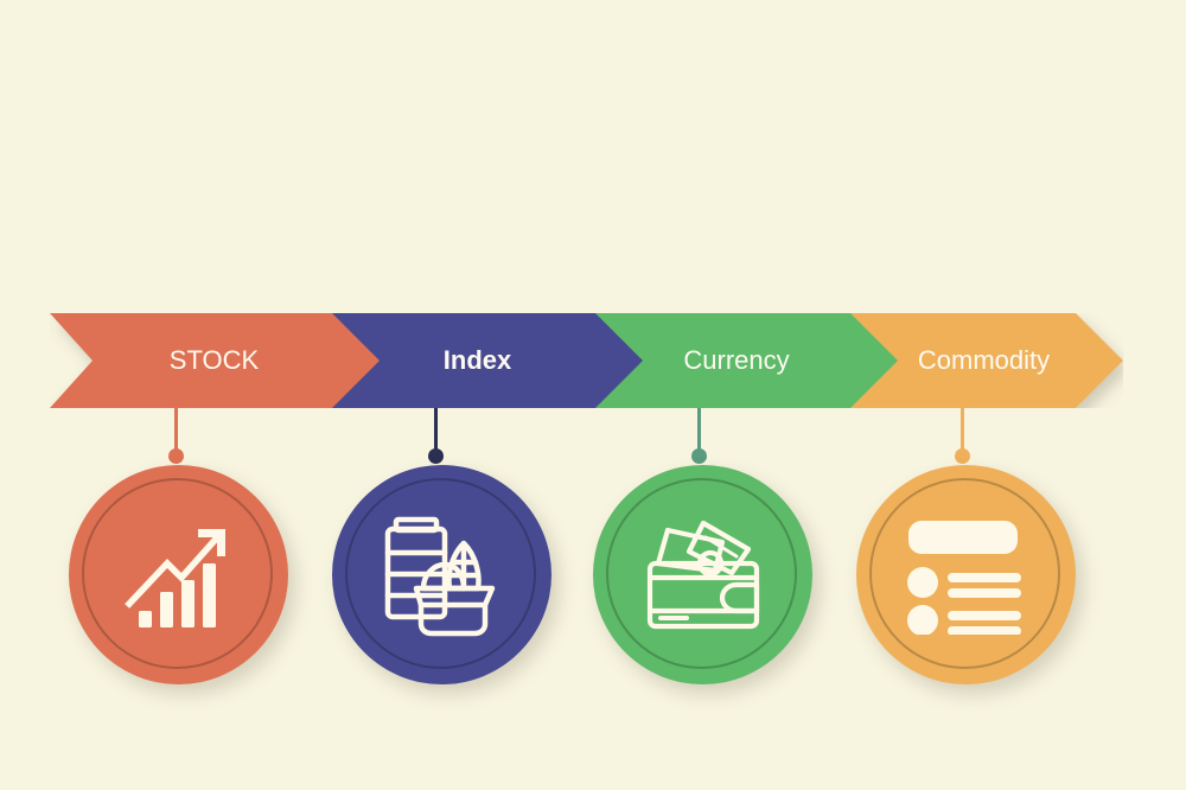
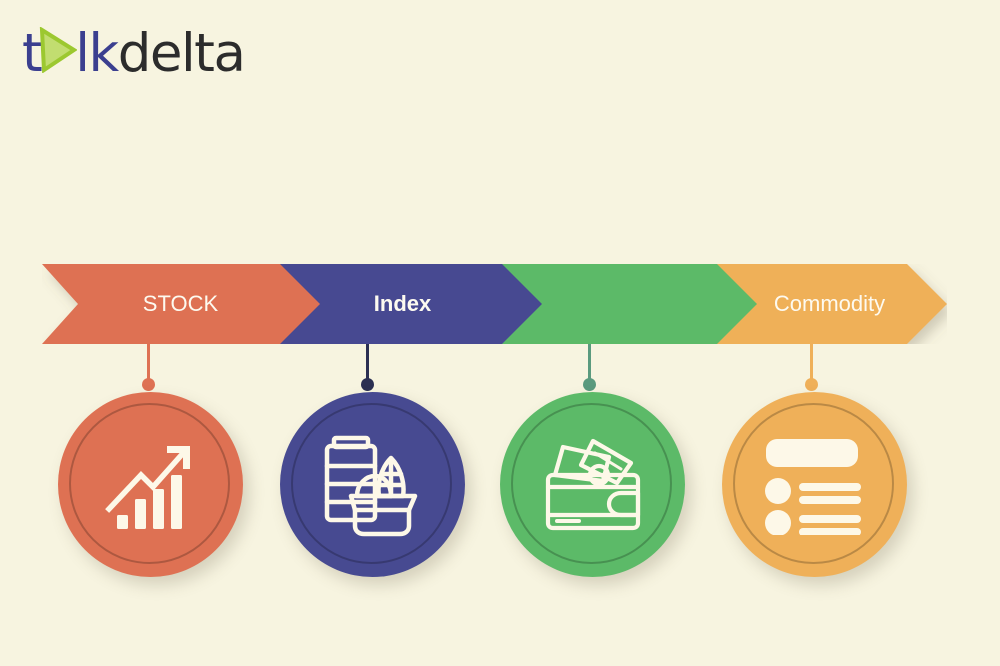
+ t
+ lk
+ delta
  STOCK
  Index
- Currency
  Commodity
